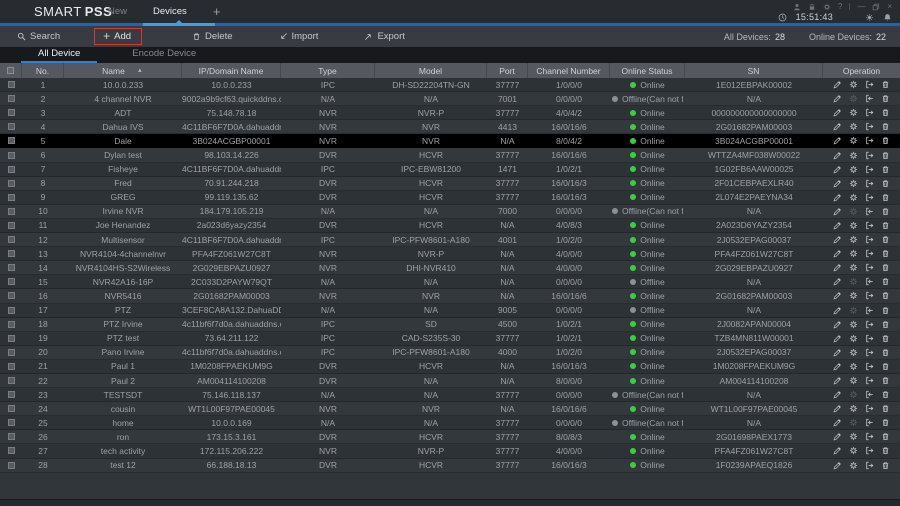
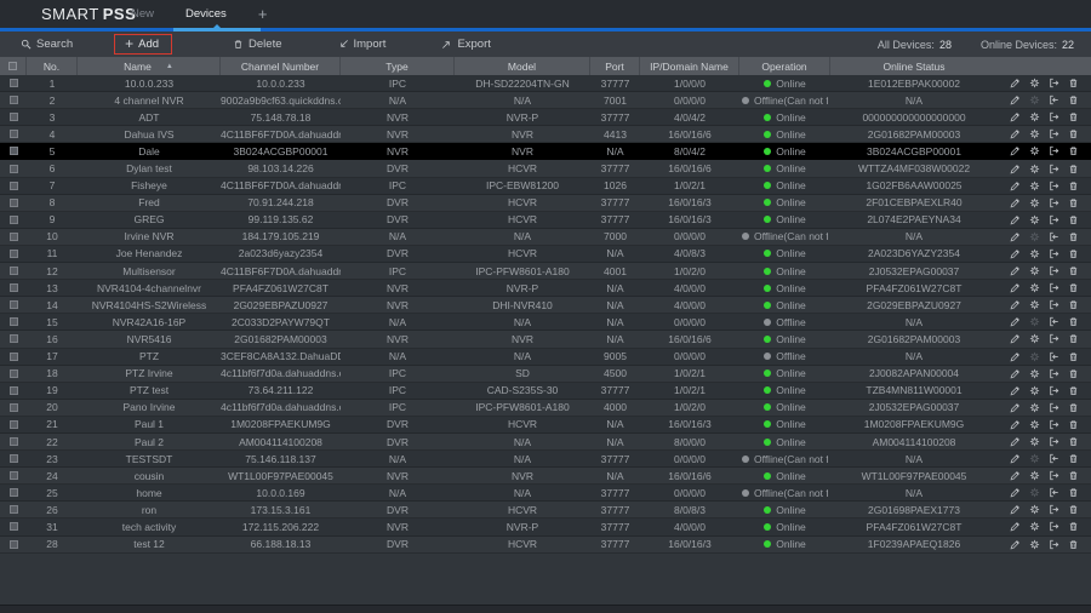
  SMART PSS
  New
  Devices
  +
- ?
- —
- ×
- 15:51:43
  Search
  +
  Add
  Delete
  Import
  Export
  All Devices: 28
  Online Devices: 22
- All Device
- Encode Device
  No.
  Name
- IP/Domain Name
+ Channel Number
  Type
  Model
  Port
- Channel Number
+ IP/Domain Name
- Online Status
+ Operation
- SN
- Operation
+ Online Status
  1
  10.0.0.233
  10.0.0.233
  IPC
  DH-SD22204TN-GN
  37777
  1/0/0/0
  Online
  1E012EBPAK00002
  2
  4 channel NVR
  9002a9b9cf63.quickddns.
  N/A
  N/A
  7001
  0/0/0/0
  Offline(Can not f
  N/A
  3
  ADT
  75.148.78.18
  NVR
  NVR-P
  37777
  4/0/4/2
  Online
  000000000000000000
  4
  Dahua IVS
  4C11BF6F7D0A.dahuadd
  NVR
  NVR
  4413
  16/0/16/6
  Online
  2G01682PAM00003
  5
  Dale
  3B024ACGBP00001
  NVR
  NVR
  N/A
  8/0/4/2
  Online
  3B024ACGBP00001
  6
  Dylan test
  98.103.14.226
  DVR
  HCVR
  37777
  16/0/16/6
  Online
  WTTZA4MF038W00022
  7
  Fisheye
  4C11BF6F7D0A.dahuadd
  IPC
  IPC-EBW81200
- 1471
+ 1026
  1/0/2/1
  Online
  1G02FB6AAW00025
  8
  Fred
  70.91.244.218
  DVR
  HCVR
  37777
  16/0/16/3
  Online
  2F01CEBPAEXLR40
  9
  GREG
  99.119.135.62
  DVR
  HCVR
  37777
  16/0/16/3
  Online
  2L074E2PAEYNA34
  10
  Irvine NVR
  184.179.105.219
  N/A
  N/A
  7000
  0/0/0/0
  Offline(Can not f
  N/A
  11
  Joe Henandez
  2a023d6yazy2354
  DVR
  HCVR
  N/A
  4/0/8/3
  Online
  2A023D6YAZY2354
  12
  Multisensor
  4C11BF6F7D0A.dahuadd
  IPC
  IPC-PFW8601-A180
  4001
  1/0/2/0
  Online
  2J0532EPAG00037
  13
  NVR4104-4channelnvr
  PFA4FZ061W27C8T
  NVR
  NVR-P
  N/A
  4/0/0/0
  Online
  PFA4FZ061W27C8T
  14
  NVR4104HS-S2Wireless
  2G029EBPAZU0927
  NVR
  DHI-NVR410
  N/A
  4/0/0/0
  Online
  2G029EBPAZU0927
  15
  NVR42A16-16P
  2C033D2PAYW79QT
  N/A
  N/A
  N/A
  0/0/0/0
  Offline
  N/A
  16
  NVR5416
  2G01682PAM00003
  NVR
  NVR
  N/A
  16/0/16/6
  Online
  2G01682PAM00003
  17
  PTZ
  3CEF8CA8A132.DahuaD
  N/A
  N/A
  9005
  0/0/0/0
  Offline
  N/A
  18
  PTZ Irvine
  4c11bf6f7d0a.dahuaddns.
  IPC
  SD
  4500
  1/0/2/1
  Online
  2J0082APAN00004
  19
  PTZ test
  73.64.211.122
  IPC
  CAD-S235S-30
  37777
  1/0/2/1
  Online
  TZB4MN811W00001
  20
  Pano Irvine
  4c11bf6f7d0a.dahuaddns.
  IPC
  IPC-PFW8601-A180
  4000
  1/0/2/0
  Online
  2J0532EPAG00037
  21
  Paul 1
  1M0208FPAEKUM9G
  DVR
  HCVR
  N/A
  16/0/16/3
  Online
  1M0208FPAEKUM9G
  22
  Paul 2
  AM004114100208
  DVR
  N/A
  N/A
  8/0/0/0
  Online
  AM004114100208
  23
  TESTSDT
  75.146.118.137
  N/A
  N/A
  37777
  0/0/0/0
  Offline(Can not f
  N/A
  24
  cousin
  WT1L00F97PAE00045
  NVR
  NVR
  N/A
  16/0/16/6
  Online
  WT1L00F97PAE00045
  25
  home
  10.0.0.169
  N/A
  N/A
  37777
  0/0/0/0
  Offline(Can not f
  N/A
  26
  ron
  173.15.3.161
  DVR
  HCVR
  37777
  8/0/8/3
  Online
  2G01698PAEX1773
- 27
+ 31
  tech activity
  172.115.206.222
  NVR
  NVR-P
  37777
  4/0/0/0
  Online
  PFA4FZ061W27C8T
  28
  test 12
  66.188.18.13
  DVR
  HCVR
  37777
  16/0/16/3
  Online
  1F0239APAEQ1826
